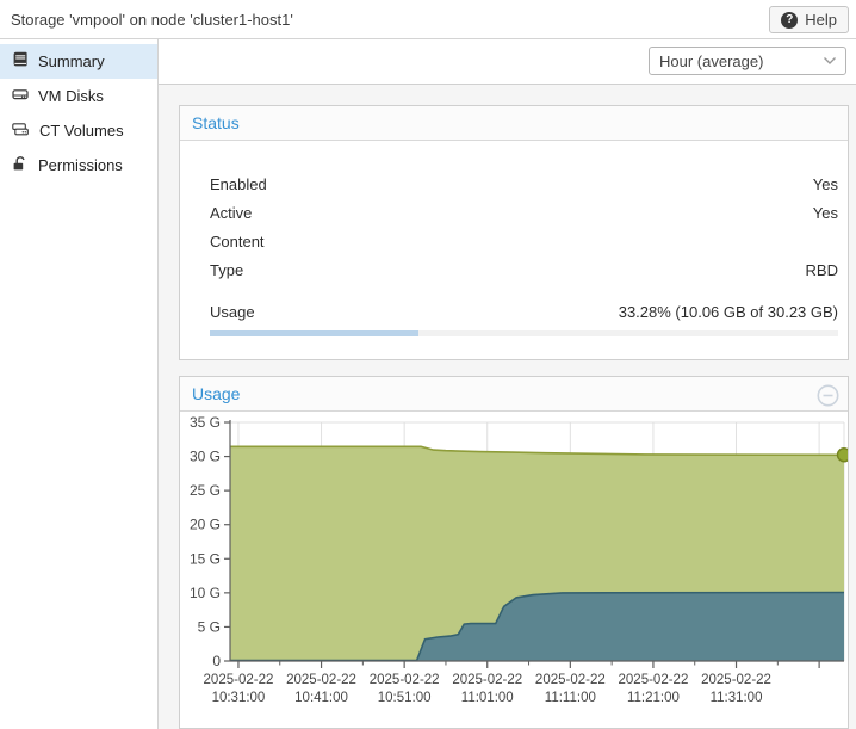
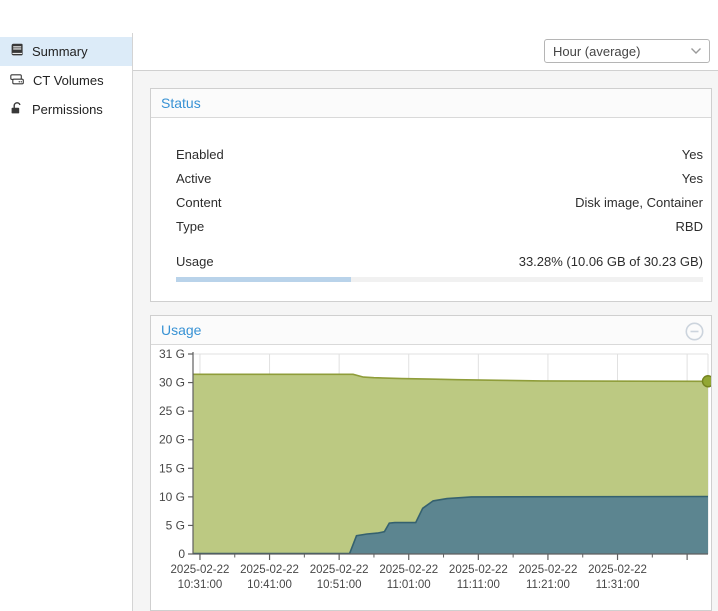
- Storage 'vmpool' on node 'cluster1-host1'
- ?
- Help
  Summary
- VM Disks
  CT Volumes
  Permissions
  Hour (average)
  Status
  Enabled
  Yes
  Active
  Yes
  Content
+ Disk image, Container
  Type
  RBD
  Usage
  33.28% (10.06 GB of 30.23 GB)
  Usage
  0
  5 G
  10 G
  15 G
  20 G
  25 G
  30 G
- 35 G
+ 31 G
  2025-02-22
  10:31:00
  2025-02-22
  10:41:00
  2025-02-22
  10:51:00
  2025-02-22
  11:01:00
  2025-02-22
  11:11:00
  2025-02-22
  11:21:00
  2025-02-22
  11:31:00
